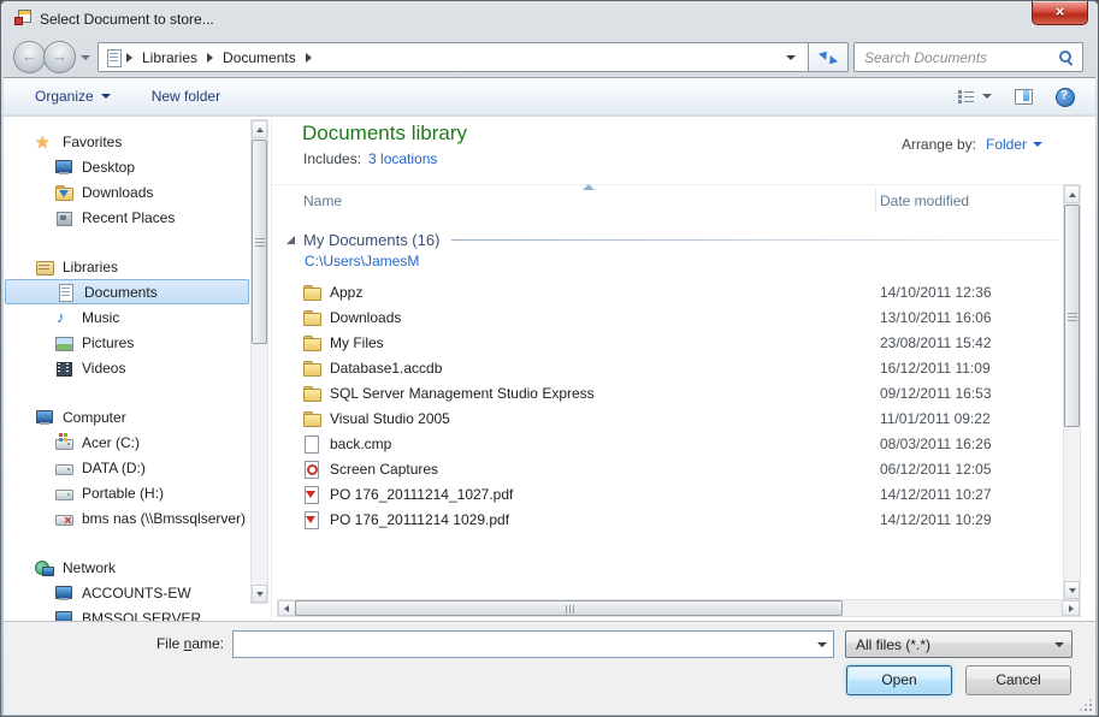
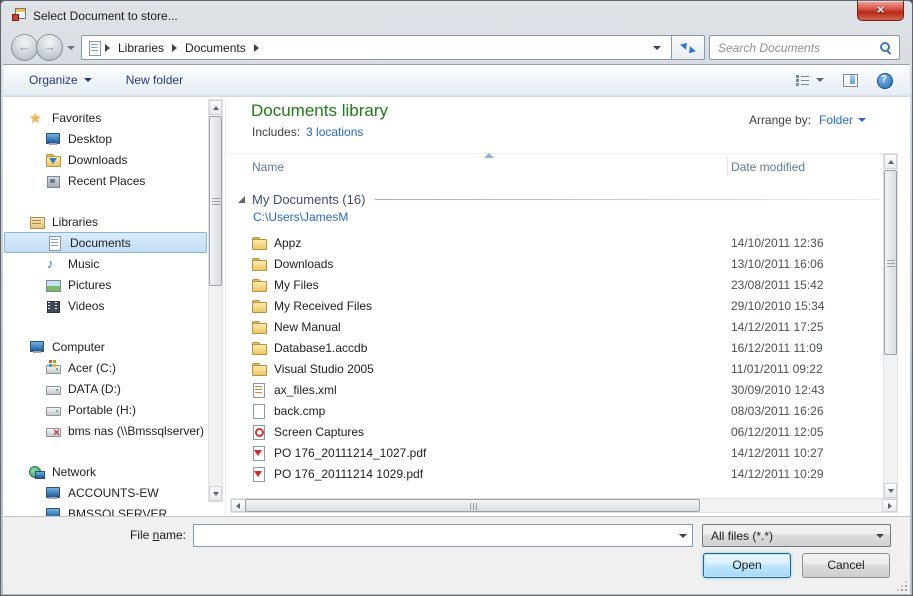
  Select Document to store...
  Libraries
  Documents
  Search Documents
  Organize
  New folder
  Favorites
  Desktop
  Downloads
  Recent Places
  Libraries
  Documents
  Music
  Pictures
  Videos
  Computer
  Acer (C:)
  DATA (D:)
  Portable (H:)
  bms nas (\\Bmssqlserver)
  Network
  ACCOUNTS-EW
  BMSSQLSERVER
  Documents library
  Includes: 3 locations
  Arrange by:
  Folder
  Name
  Date modified
  My Documents (16)
  C:\Users\JamesM
  Appz
  14/10/2011 12:36
  Downloads
  13/10/2011 16:06
  My Files
  23/08/2011 15:42
+ My Received Files
+ 29/10/2010 15:34
+ New Manual
+ 14/12/2011 17:25
  Database1.accdb
  16/12/2011 11:09
- SQL Server Management Studio Express
- 09/12/2011 16:53
  Visual Studio 2005
  11/01/2011 09:22
+ ax_files.xml
+ 30/09/2010 12:43
  back.cmp
  08/03/2011 16:26
  Screen Captures
  06/12/2011 12:05
  PO 176_20111214_1027.pdf
  14/12/2011 10:27
  PO 176_20111214 1029.pdf
  14/12/2011 10:29
  File name:
  All files (*.*)
  Open
  Cancel
